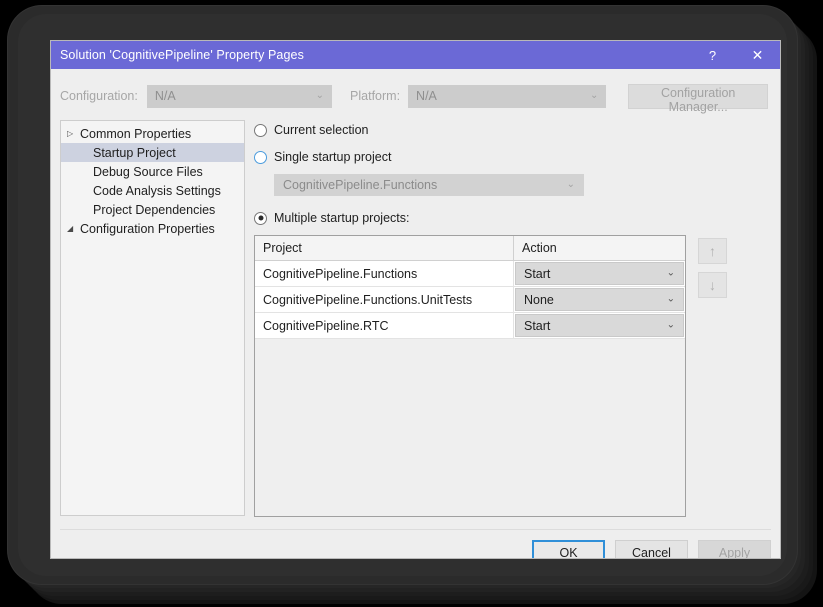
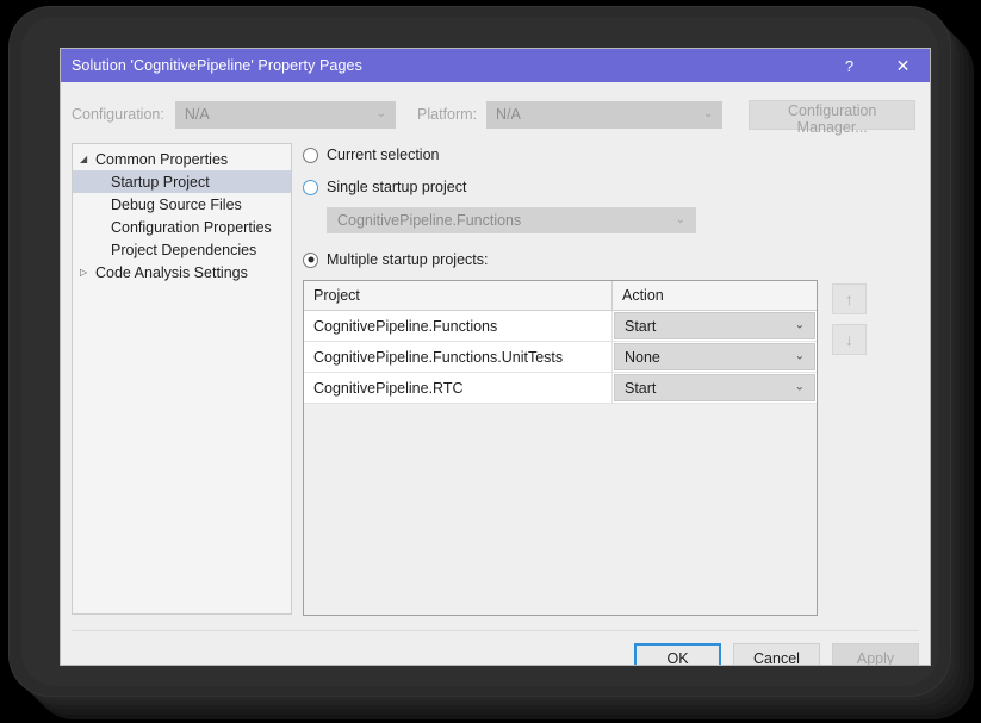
  Solution 'CognitivePipeline' Property Pages
  ?
  ✕
  Configuration:
  N/A
  ⌄
  Platform:
  N/A
  ⌄
  Configuration Manager...
- ▷
+ ◢
  Common Properties
  Startup Project
  Debug Source Files
- Code Analysis Settings
+ Configuration Properties
  Project Dependencies
- ◢
+ ▷
- Configuration Properties
+ Code Analysis Settings
  Current selection
  Single startup project
  CognitivePipeline.Functions
  ⌄
  Multiple startup projects:
  Project
  Action
  CognitivePipeline.Functions
  Start
  ⌄
  CognitivePipeline.Functions.UnitTests
  None
  ⌄
  CognitivePipeline.RTC
  Start
  ⌄
  ↑
  ↓
  OK
  Cancel
  Apply
